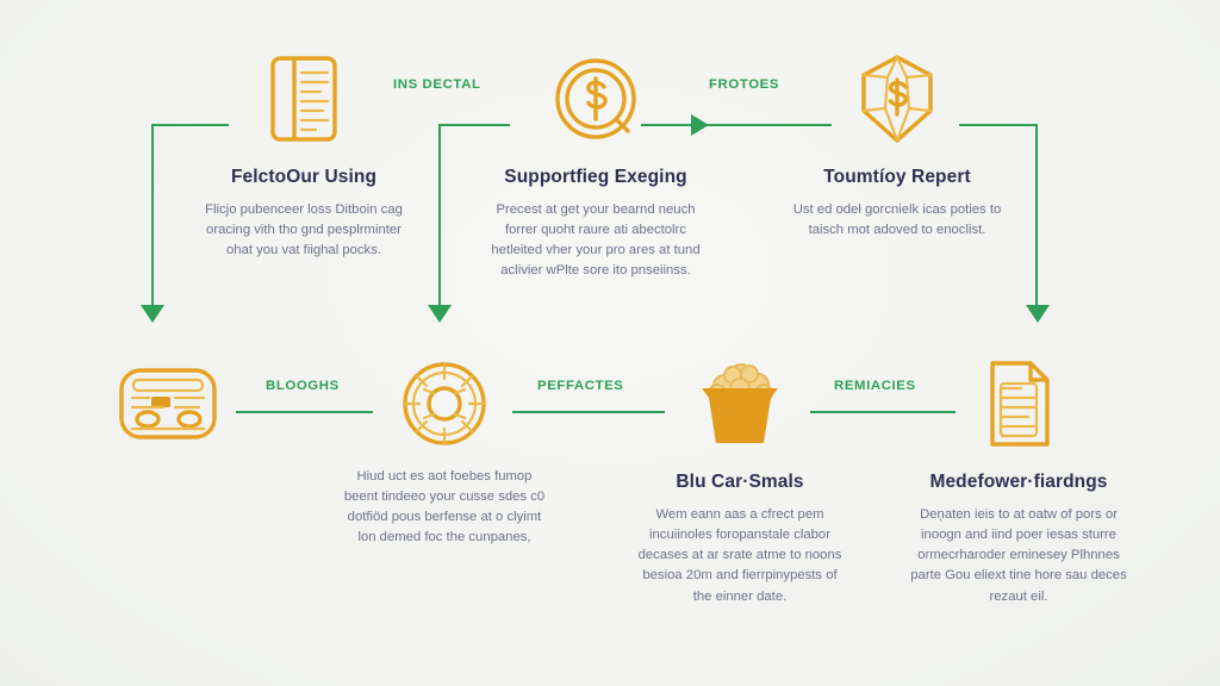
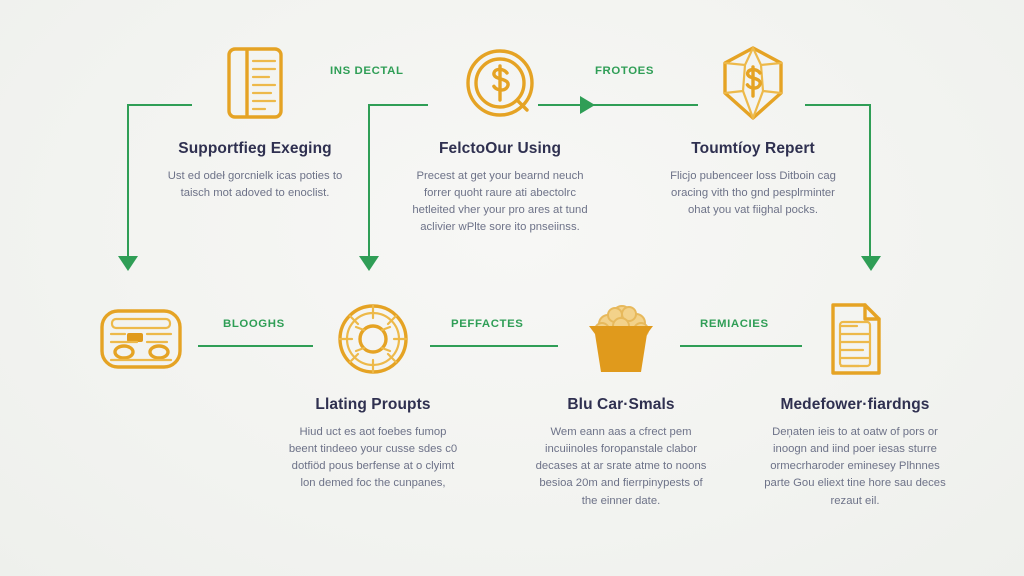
  INS DECTAL
  FROTOES
  BLOOGHS
  PEFFACTES
  REMIACIES
- FelctoOur Using
+ Supportfieg Exeɡing
- Flicjo pubenceer loss Ditboin cag oracing vith tho gnd pesplrminter ohat you vat fiighal pocks.
+ Ust ed odeł gorcnielk icas poties to taisch mot adoved to enoclist.
- Supportfieg Exeɡing
+ FelctoOur Using
  Precest at get your bearnd neuch forrer quoht raure ati abectolrc hetleited vher your pro ares at tund aclivier wPlte sore ito pnseiinss.
  Toumtíoy Repert
- Ust ed odeł gorcnielk icas poties to taisch mot adoved to enoclist.
+ Flicjo pubenceer loss Ditboin cag oracing vith tho gnd pesplrminter ohat you vat fiighal pocks.
+ Llating Proupts
  Hiud uct es aot foebes fumop beent tindeeo your cusse sdes c0 dotfiöd pous berfense at o clyimt lon demed foc the cunpanes,
  Blu Car·Smals
  Wem eann aas a cfrect pem incuiinoles foropanstale clabor decases at ar srate atme to noons besioa 20m and fierrpinypests of the einner date.
  Medefower·fiardngs
  Deņaten ieis to at oatw of pors or inoogn and iind poer iesas sturre ormecrharoder eminesey Plhnnes parte Gou eliext tine hore sau deces rezaut eil.
